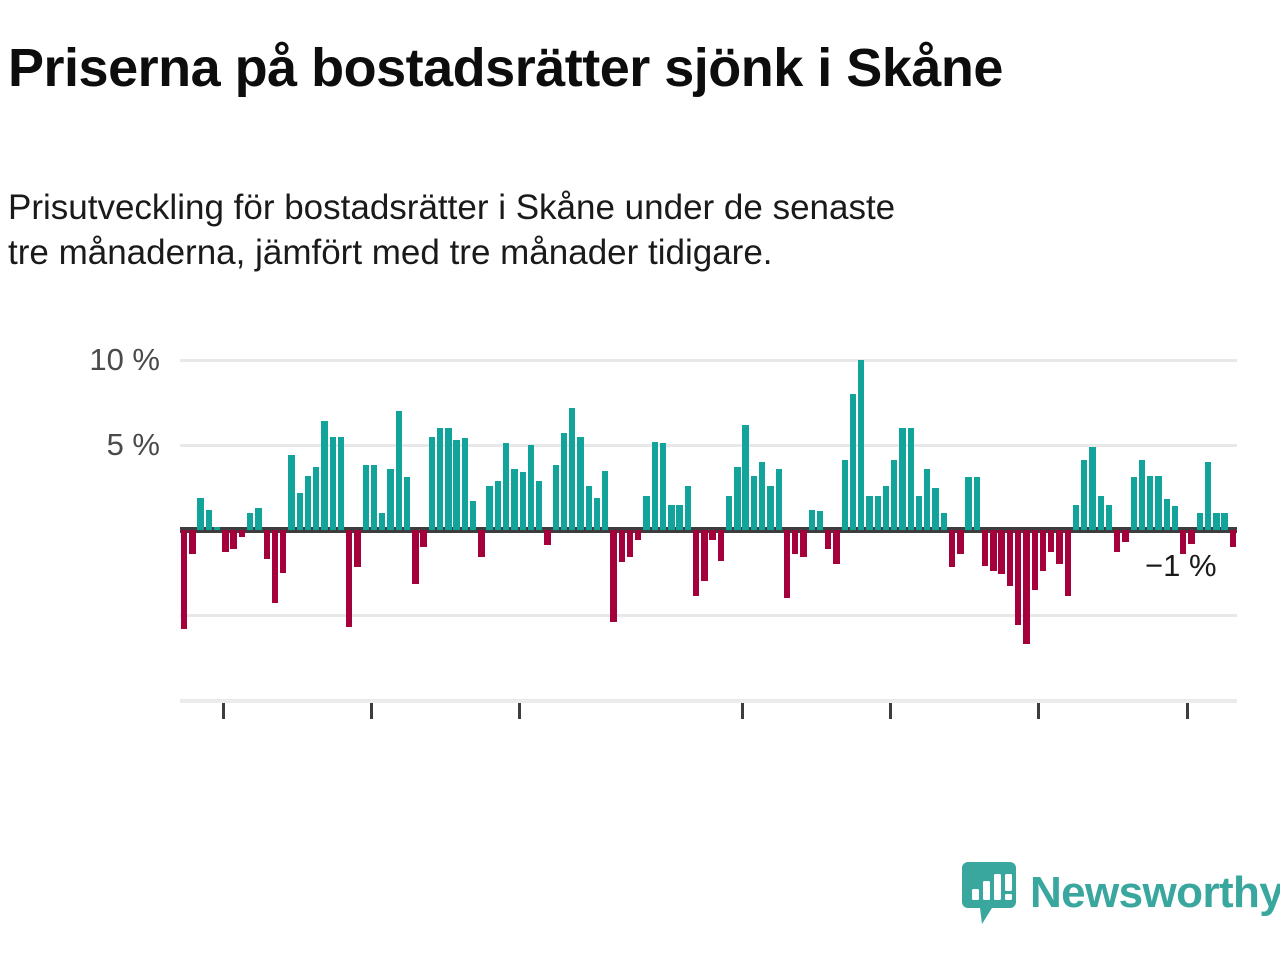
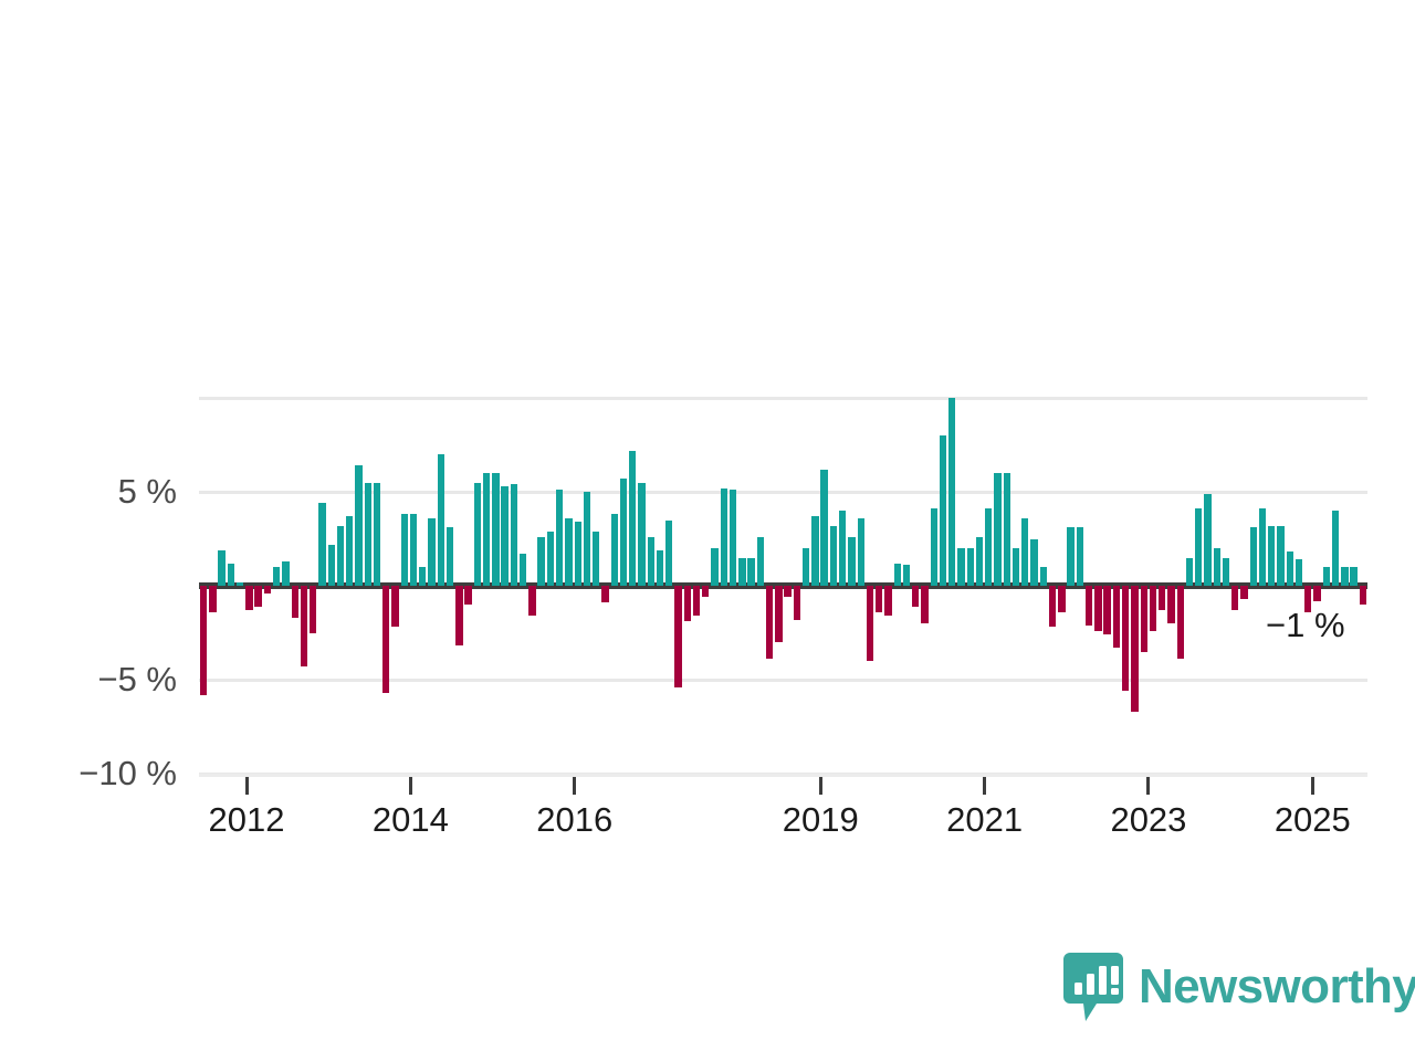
- Priserna på bostadsrätter sjönk i Skåne
- Prisutveckling för bostadsrätter i Skåne under de senaste
- tre månaderna, jämfört med tre månader tidigare.
- 10 %
  5 %
+ −5 %
+ −10 %
+ 2012
+ 2014
+ 2016
+ 2019
+ 2021
+ 2023
+ 2025
  −1 %
  Newsworthy
